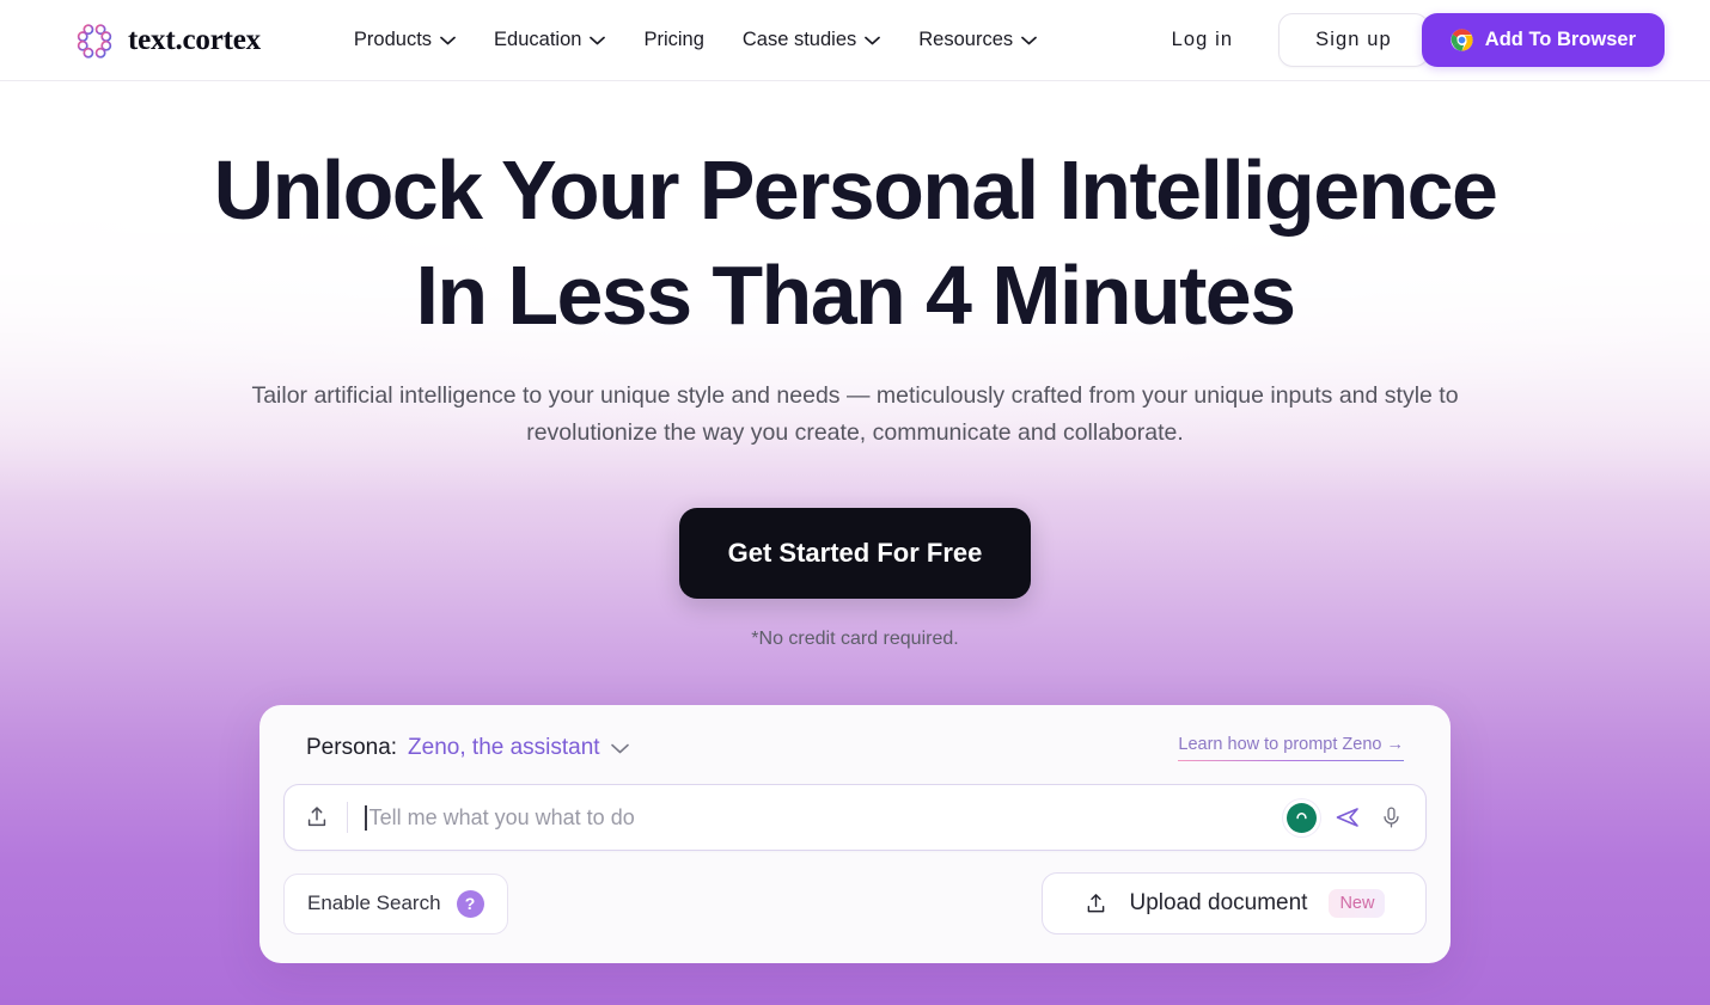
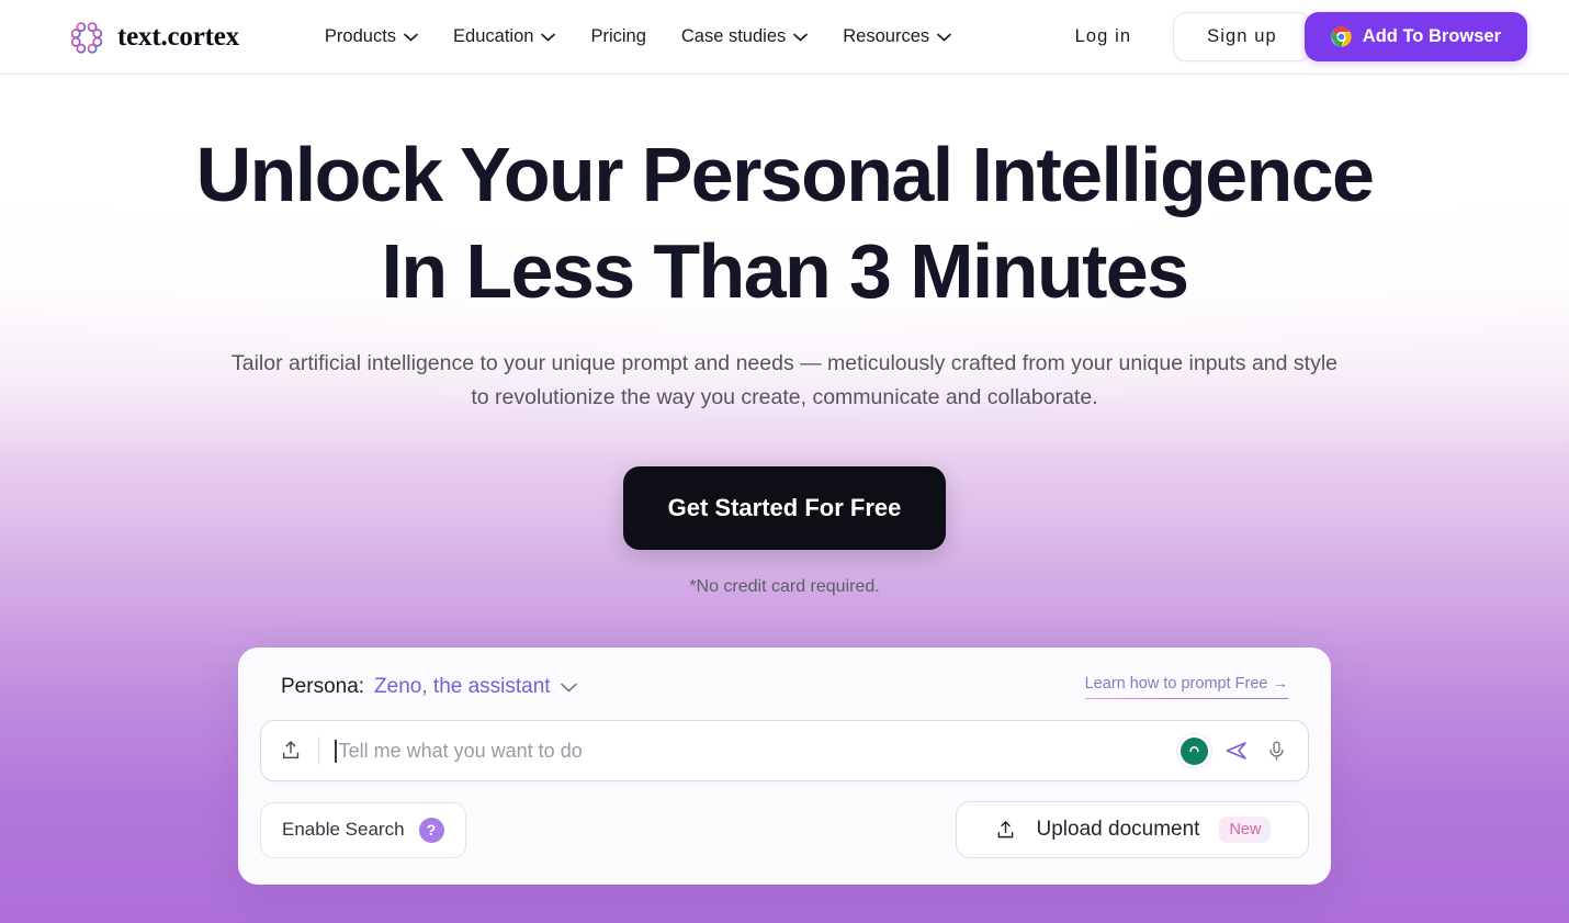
  text.cortex
  Products
  Education
  Pricing
  Case studies
  Resources
  Log in
  Sign up
  Add To Browser
  Unlock Your Personal Intelligence
- In Less Than 4 Minutes
+ In Less Than 3 Minutes
- Tailor artificial intelligence to your unique style and needs — meticulously crafted from your unique inputs and style to revolutionize the way you create, communicate and collaborate.
+ Tailor artificial intelligence to your unique prompt and needs — meticulously crafted from your unique inputs and style to revolutionize the way you create, communicate and collaborate.
  Get Started For Free
  *No credit card required.
  Persona:
  Zeno, the assistant
- Learn how to prompt Zeno →
+ Learn how to prompt Free →
- Tell me what you what to do
+ Tell me what you want to do
  Enable Search
  ?
  Upload document
  New
